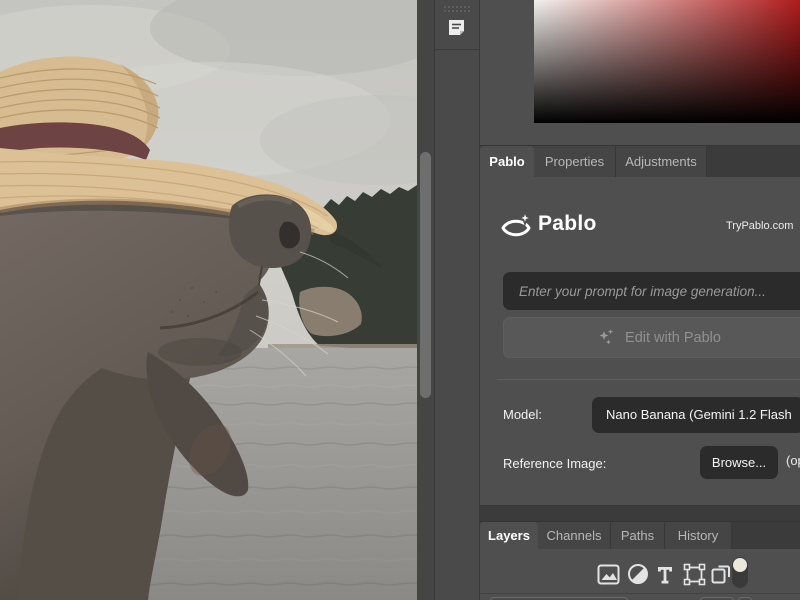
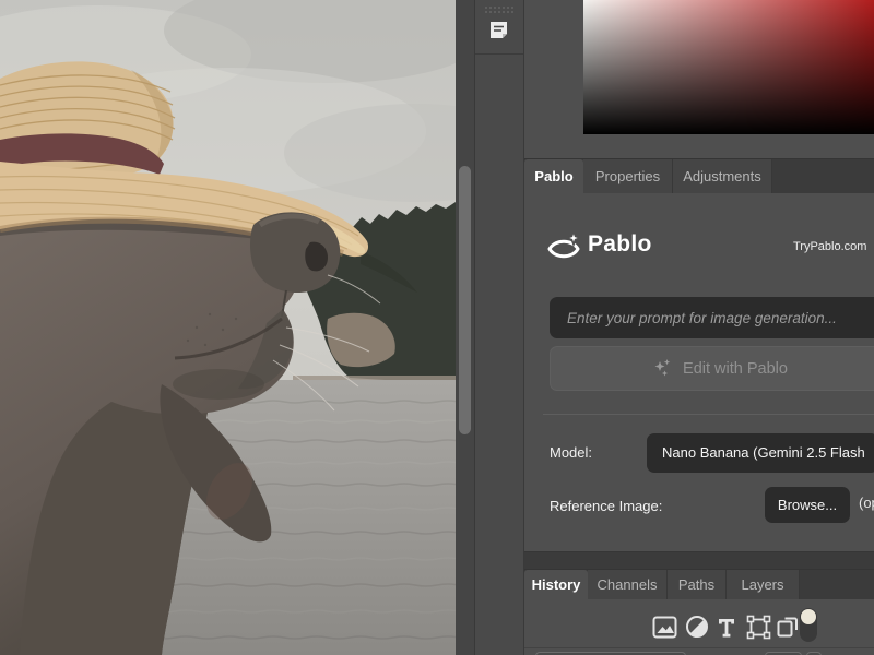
  Pablo
  Properties
  Adjustments
  Pablo
  TryPablo.com
  Enter your prompt for image generation...
  Edit with Pablo
  Model:
- Nano Banana (Gemini 1.2 Flash
+ Nano Banana (Gemini 2.5 Flash
  Reference Image:
  Browse...
- Layers
+ History
  Channels
  Paths
- History
+ Layers
